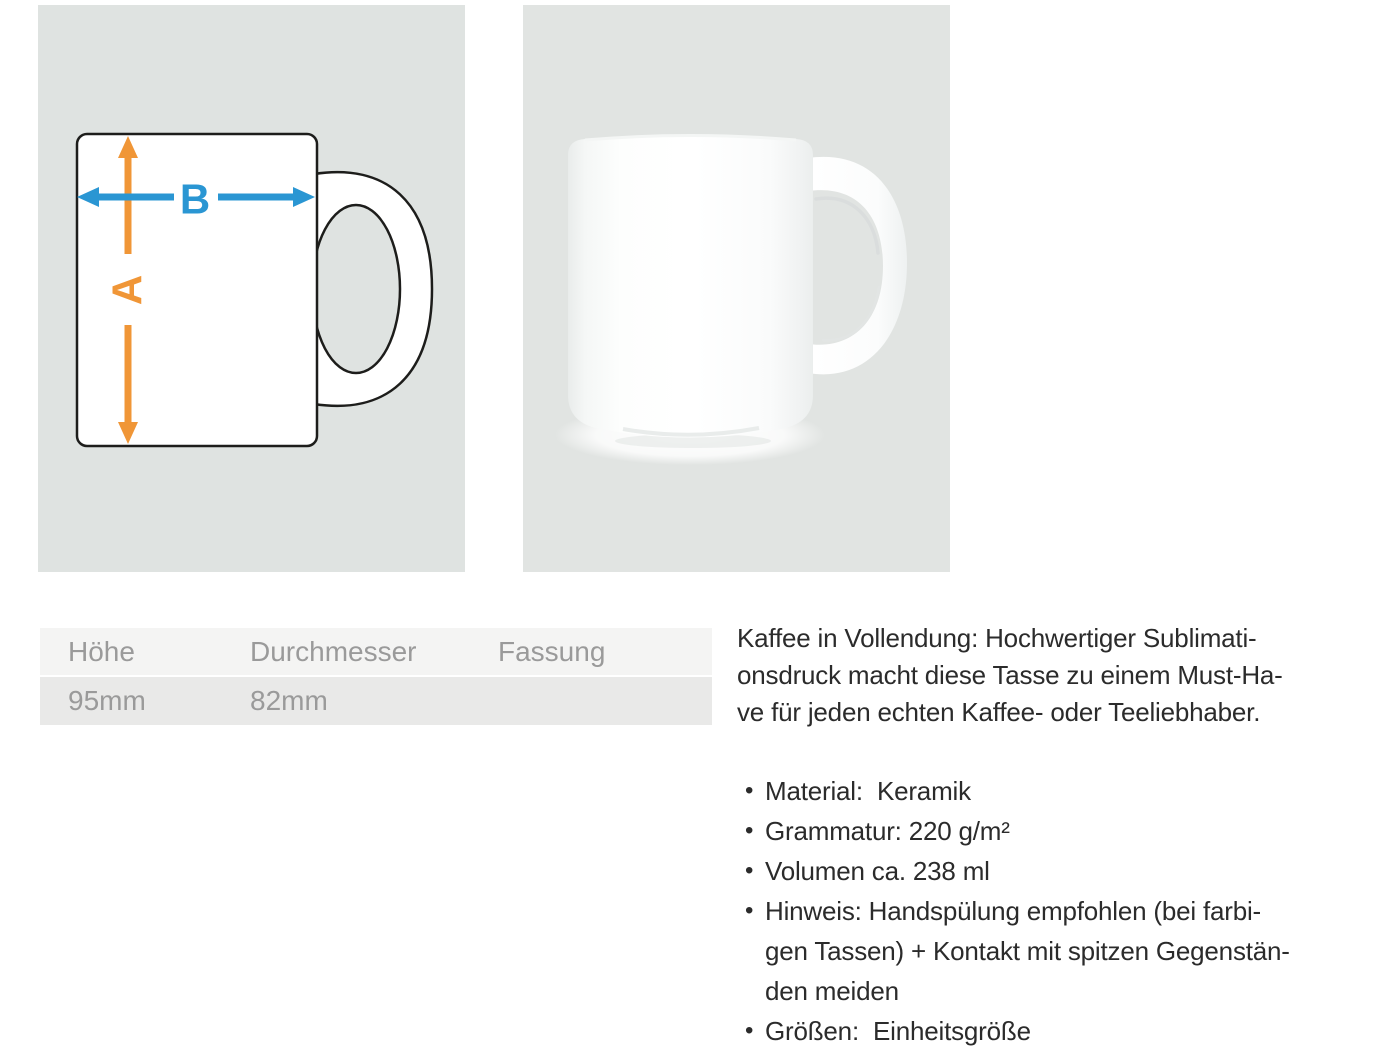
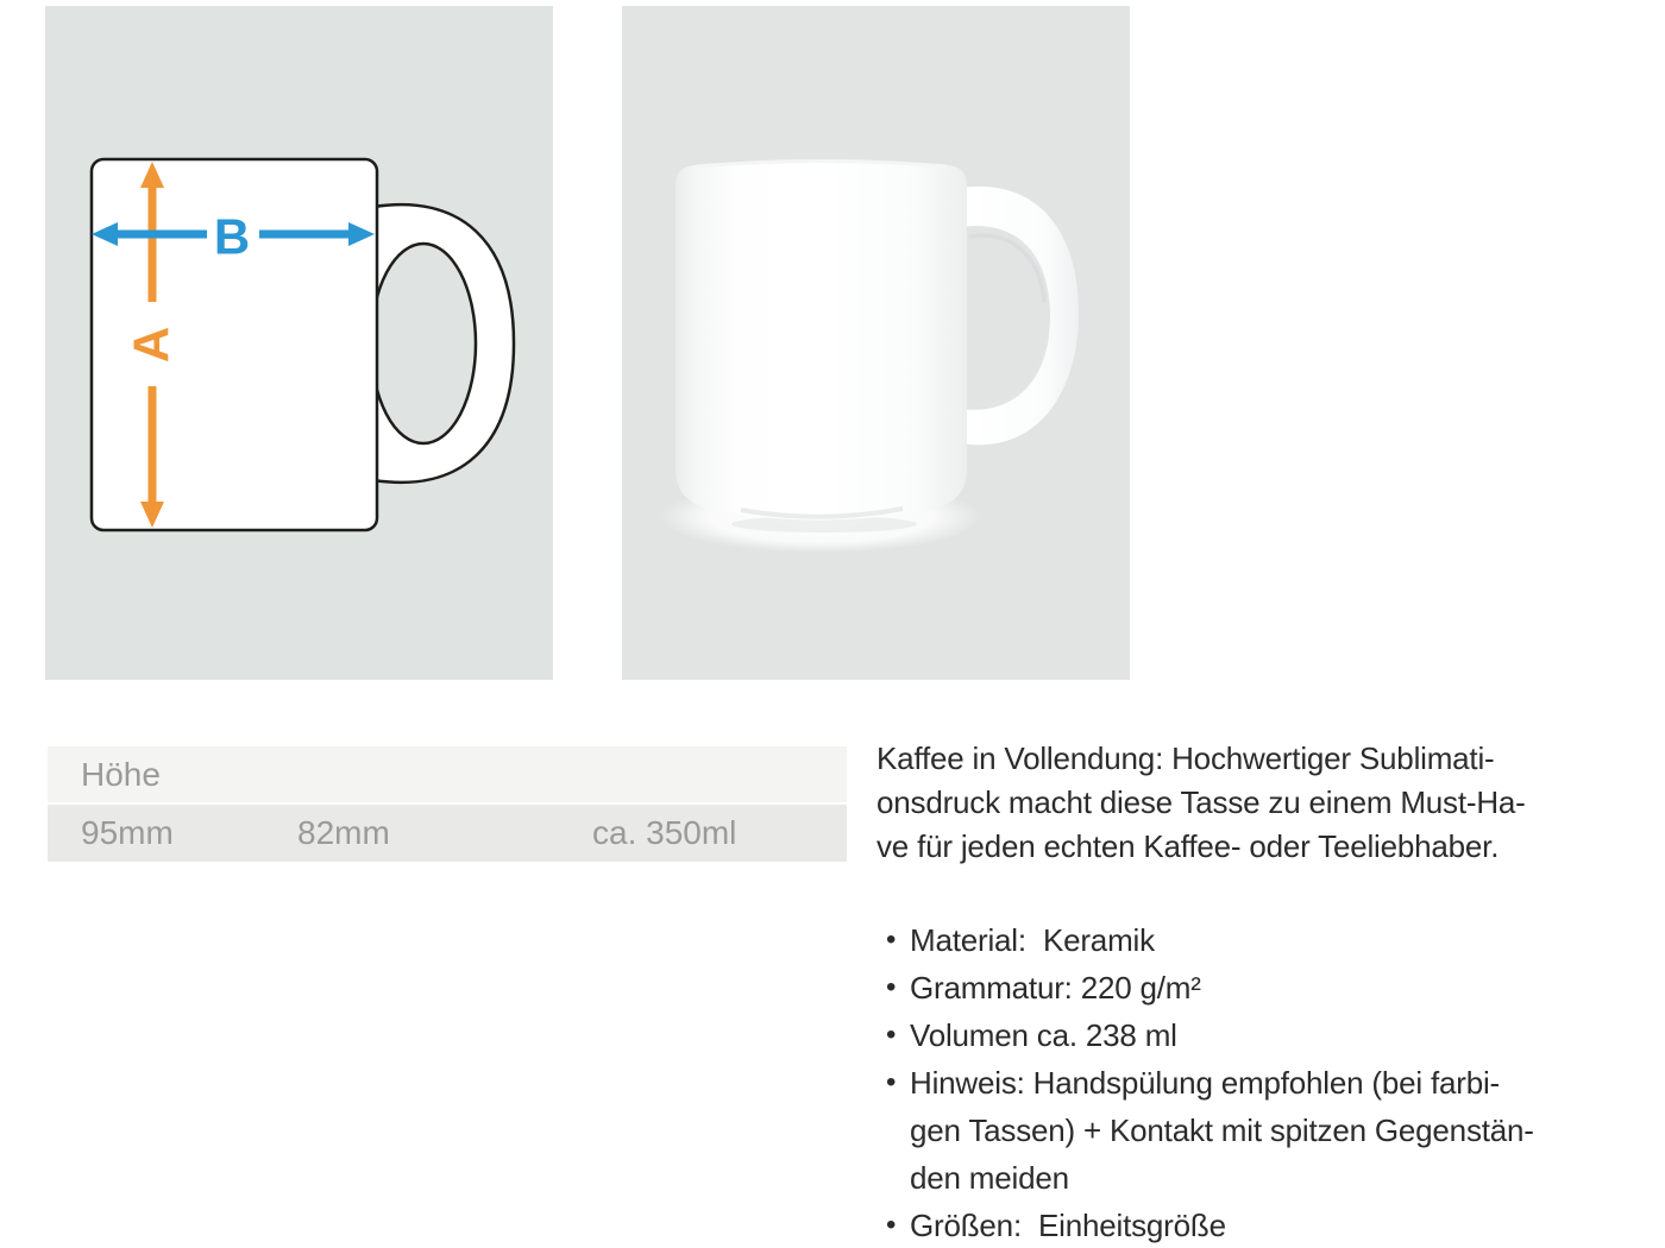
  B
  Höhe
- Durchmesser
- Fassung
  95mm
  82mm
+ ca. 350ml
  Kaffee in Vollendung: Hochwertiger Sublimati-
  onsdruck macht diese Tasse zu einem Must-Ha-
  ve für jeden echten Kaffee- oder Teeliebhaber.
  •
  Material: Keramik
  •
  Grammatur: 220 g/m²
  •
  Volumen ca. 238 ml
  •
  Hinweis: Handspülung empfohlen (bei farbi-
  gen Tassen) + Kontakt mit spitzen Gegenstän-
  den meiden
  •
  Größen: Einheitsgröße
